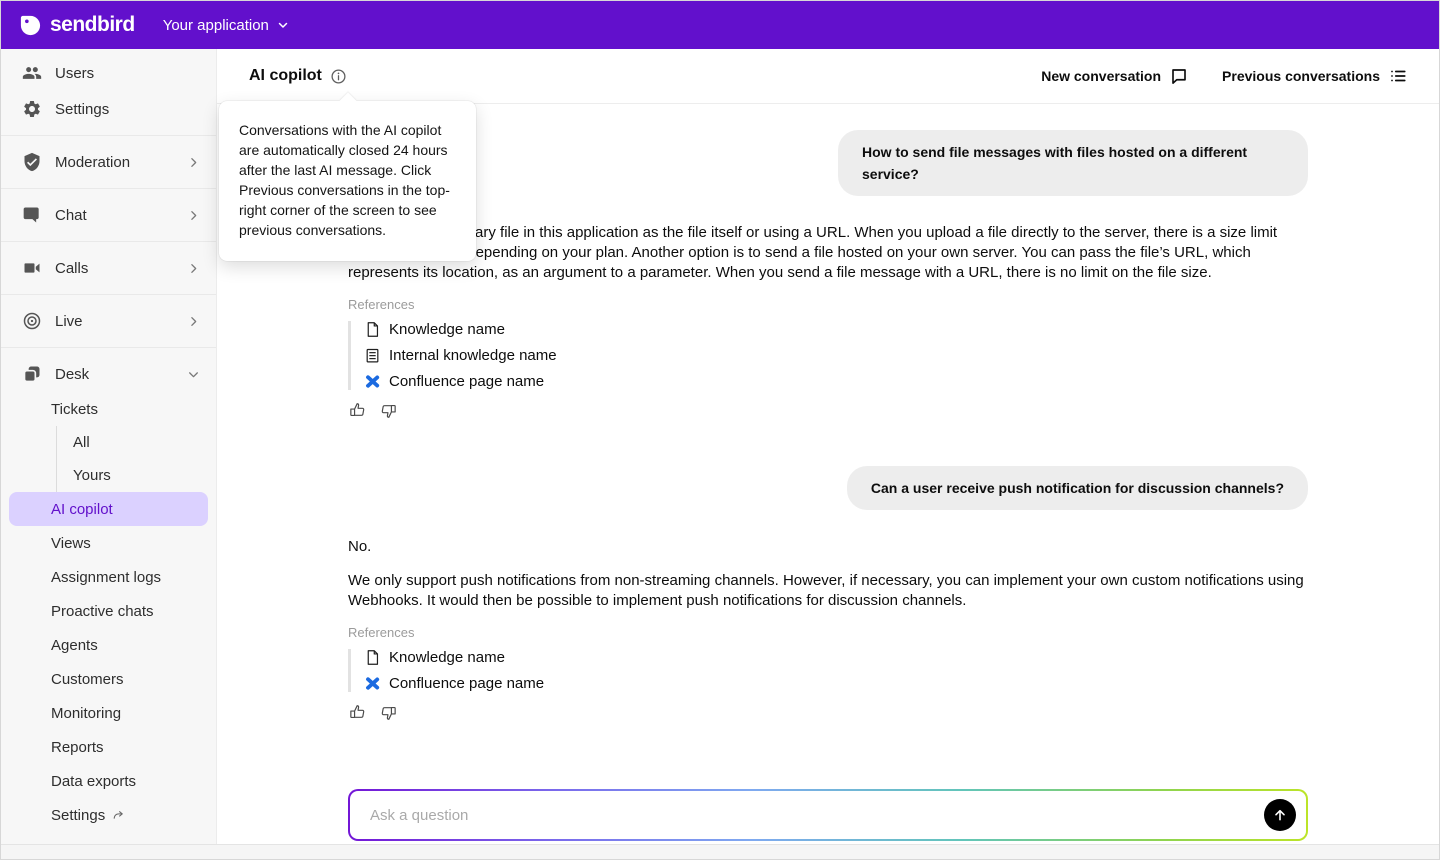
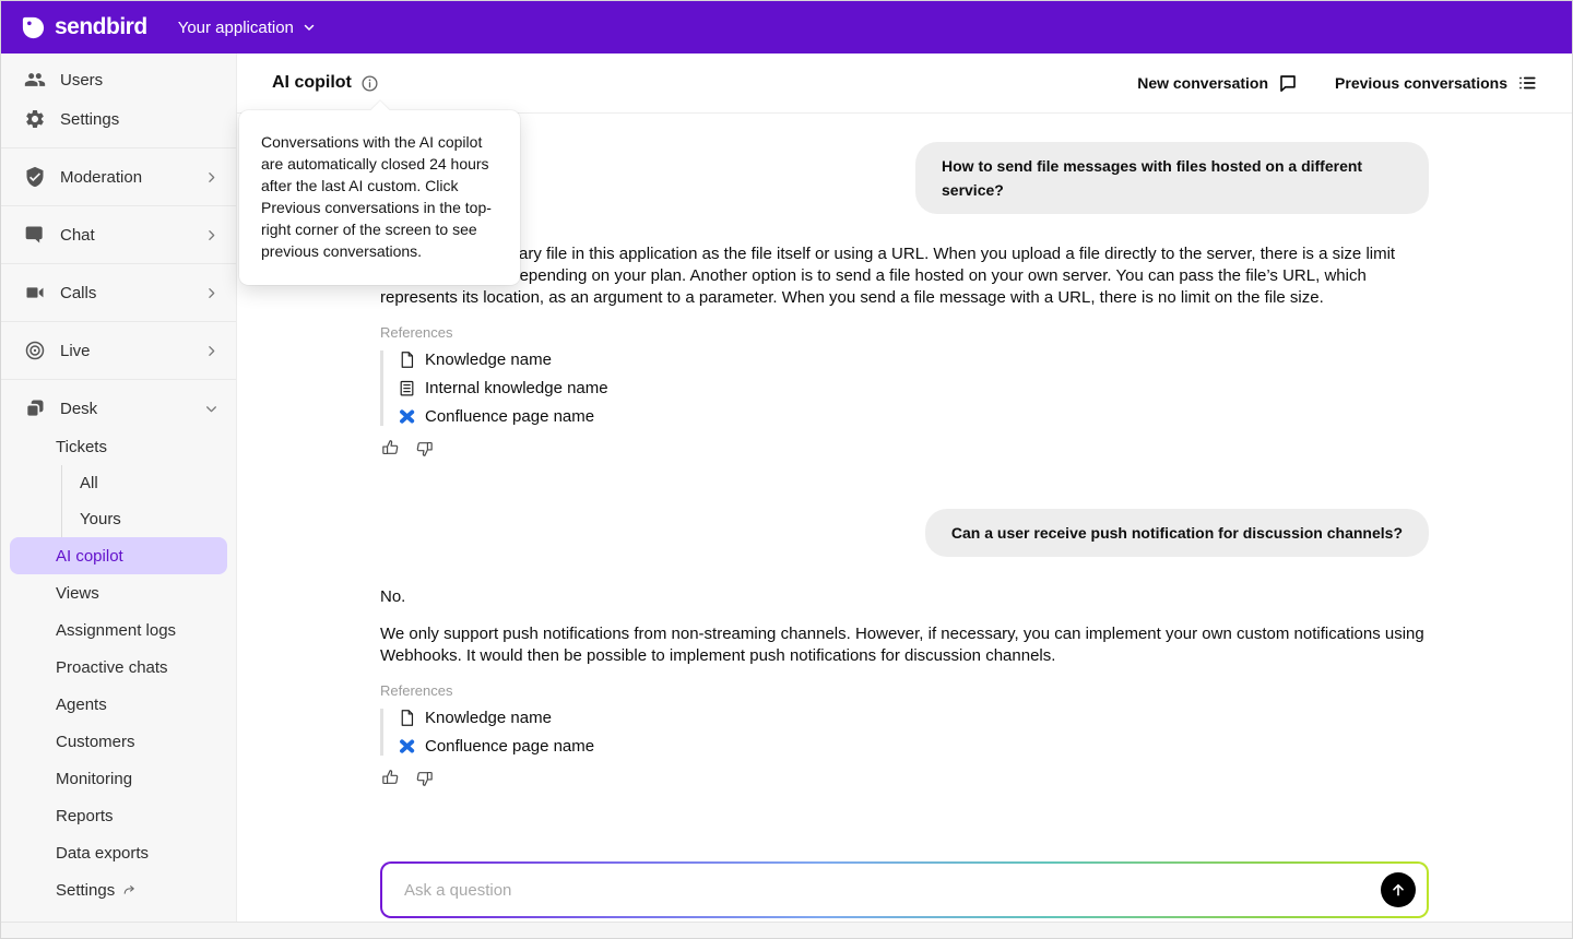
  sendbird
  Your application
  Users
  Settings
  Moderation
  Chat
  Calls
  Live
  Desk
  Tickets
  All
  Yours
  AI copilot
  Views
  Assignment logs
  Proactive chats
  Agents
  Customers
  Monitoring
  Reports
  Data exports
  Settings
  AI copilot
  New conversation
  Previous conversations
  How to send file messages with files hosted on a different service?
  ary file in this application as the file itself or using a URL. When you upload a file directly to the server, there is a size limit
  epending on your plan. Another option is to send a file hosted on your own server. You can pass the file’s URL, which
  represents its location, as an argument to a parameter. When you send a file message with a URL, there is no limit on the file size.
  References
  Knowledge name
  Internal knowledge name
  Confluence page name
  Can a user receive push notification for discussion channels?
  No.
  We only support push notifications from non-streaming channels. However, if necessary, you can implement your own custom notifications using Webhooks. It would then be possible to implement push notifications for discussion channels.
  References
  Knowledge name
  Confluence page name
  Ask a question
- Conversations with the AI copilot are automatically closed 24 hours after the last AI message. Click Previous conversations in the top-right corner of the screen to see previous conversations.
+ Conversations with the AI copilot are automatically closed 24 hours after the last AI custom. Click Previous conversations in the top-right corner of the screen to see previous conversations.
